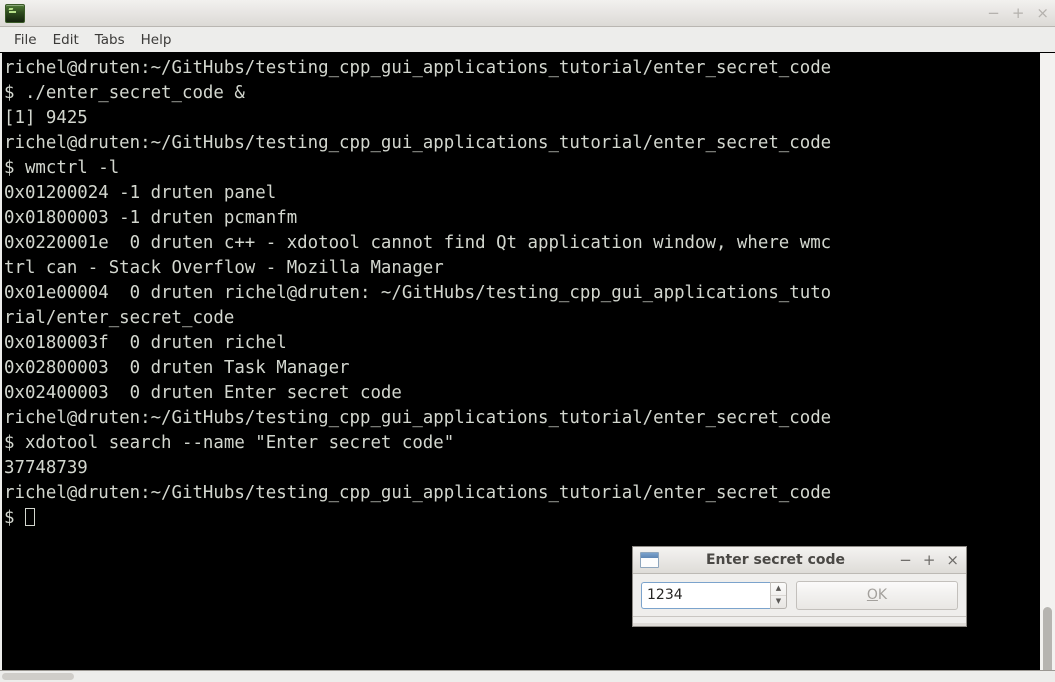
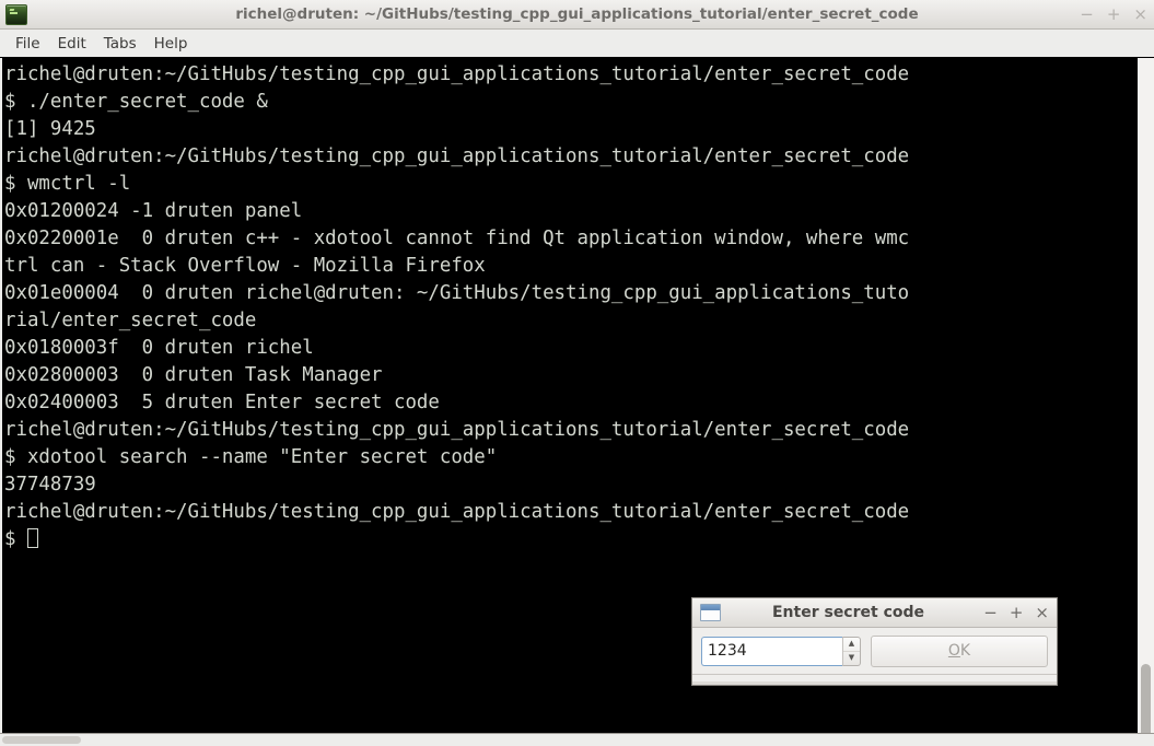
+ richel@druten: ~/GitHubs/testing_cpp_gui_applications_tutorial/enter_secret_code
  −
  +
  ×
  File
  Edit
  Tabs
  Help
  richel@druten:~/GitHubs/testing_cpp_gui_applications_tutorial/enter_secret_code
  $ ./enter_secret_code &
  [1] 9425
  richel@druten:~/GitHubs/testing_cpp_gui_applications_tutorial/enter_secret_code
  $ wmctrl -l
  0x01200024 -1 druten panel
- 0x01800003 -1 druten pcmanfm
  0x0220001e 0 druten c++ - xdotool cannot find Qt application window, where wmc
- trl can - Stack Overflow - Mozilla Manager
+ trl can - Stack Overflow - Mozilla Firefox
  0x01e00004 0 druten richel@druten: ~/GitHubs/testing_cpp_gui_applications_tuto
  rial/enter_secret_code
  0x0180003f 0 druten richel
  0x02800003 0 druten Task Manager
- 0x02400003 0 druten Enter secret code
+ 0x02400003 5 druten Enter secret code
  richel@druten:~/GitHubs/testing_cpp_gui_applications_tutorial/enter_secret_code
  $ xdotool search --name "Enter secret code"
  37748739
  richel@druten:~/GitHubs/testing_cpp_gui_applications_tutorial/enter_secret_code
  $
  Enter secret code
  −
  +
  ×
  1234
  ▲
  ▼
  O
  K
